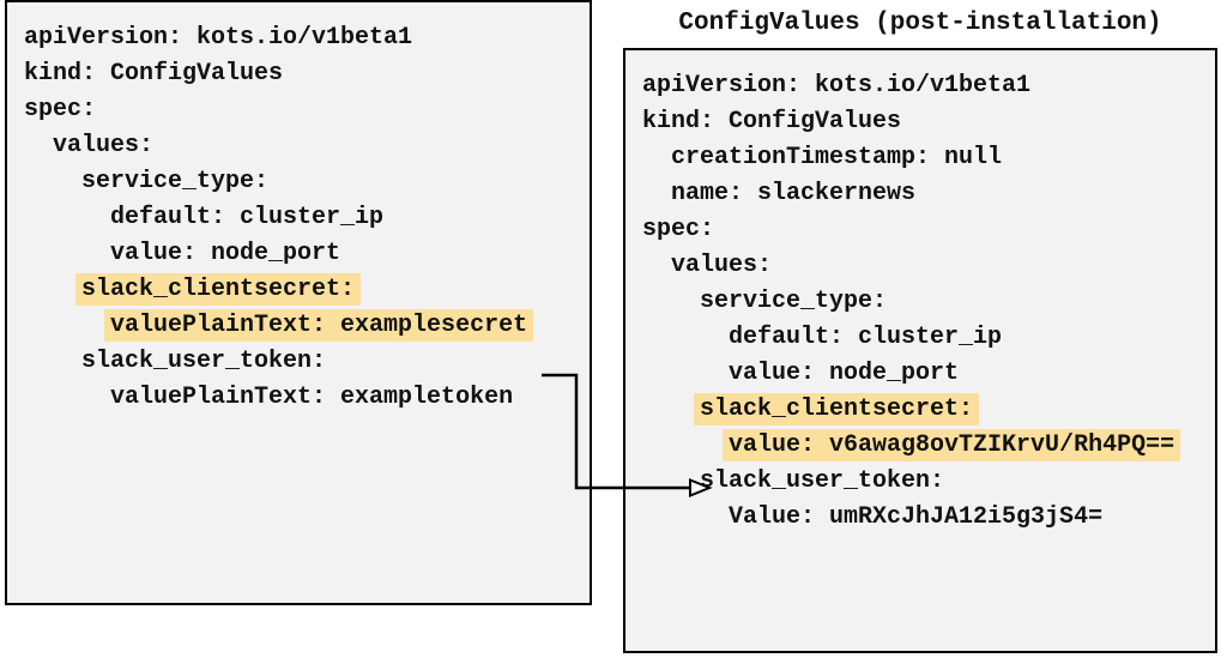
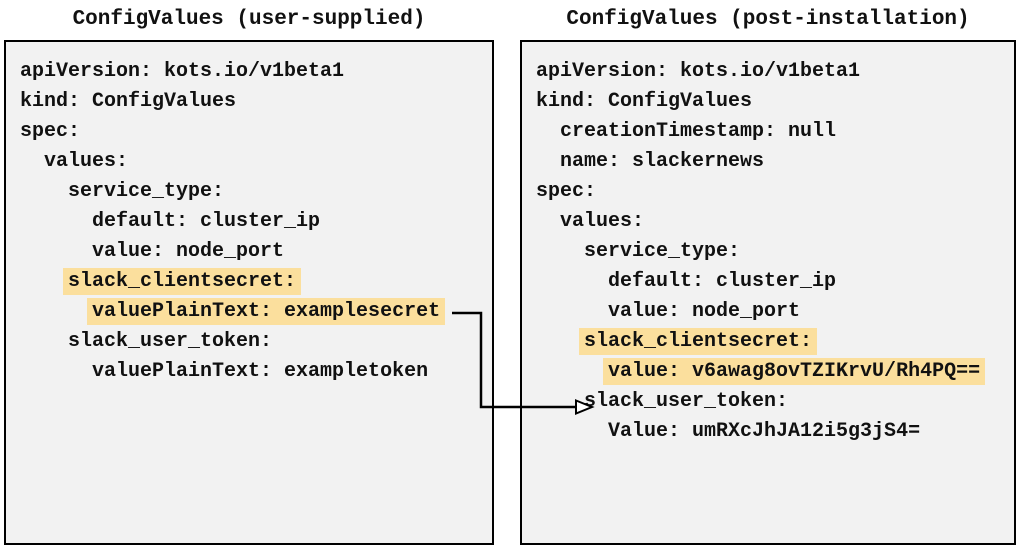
+ ConfigValues (user-supplied)
  apiVersion: kots.io/v1beta1
  kind: ConfigValues
  spec:
  values:
  service_type:
  default: cluster_ip
  value: node_port
  slack_clientsecret:
  valuePlainText: examplesecret
  slack_user_token:
  valuePlainText: exampletoken
  ConfigValues (post-installation)
  apiVersion: kots.io/v1beta1
  kind: ConfigValues
  creationTimestamp: null
  name: slackernews
  spec:
  values:
  service_type:
  default: cluster_ip
  value: node_port
  slack_clientsecret:
  value: v6awag8ovTZIKrvU/Rh4PQ==
  slack_user_token:
  Value: umRXcJhJA12i5g3jS4=
